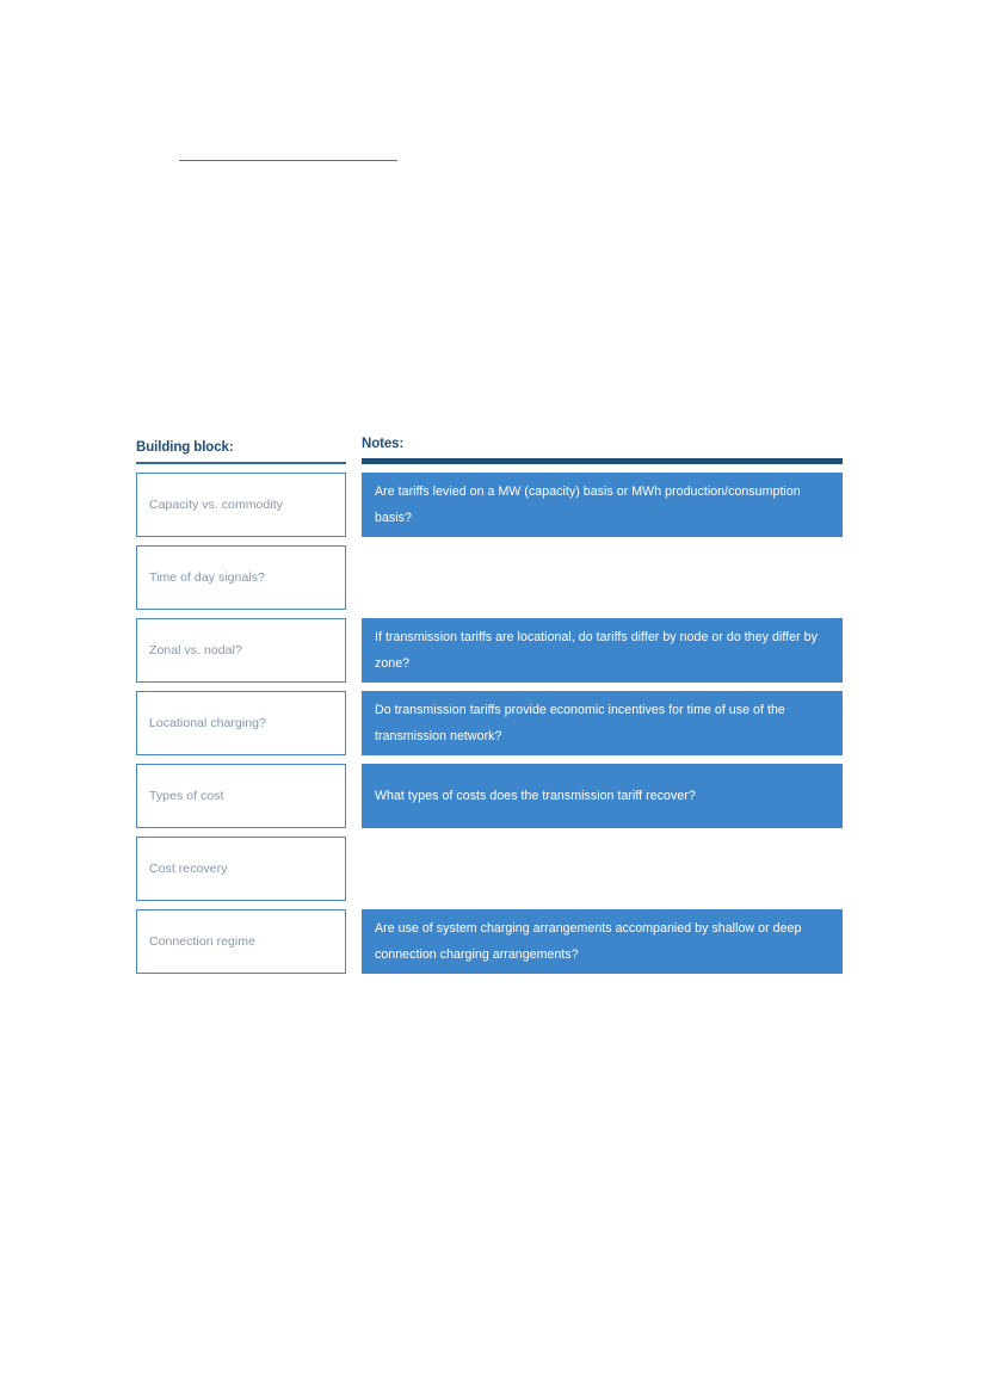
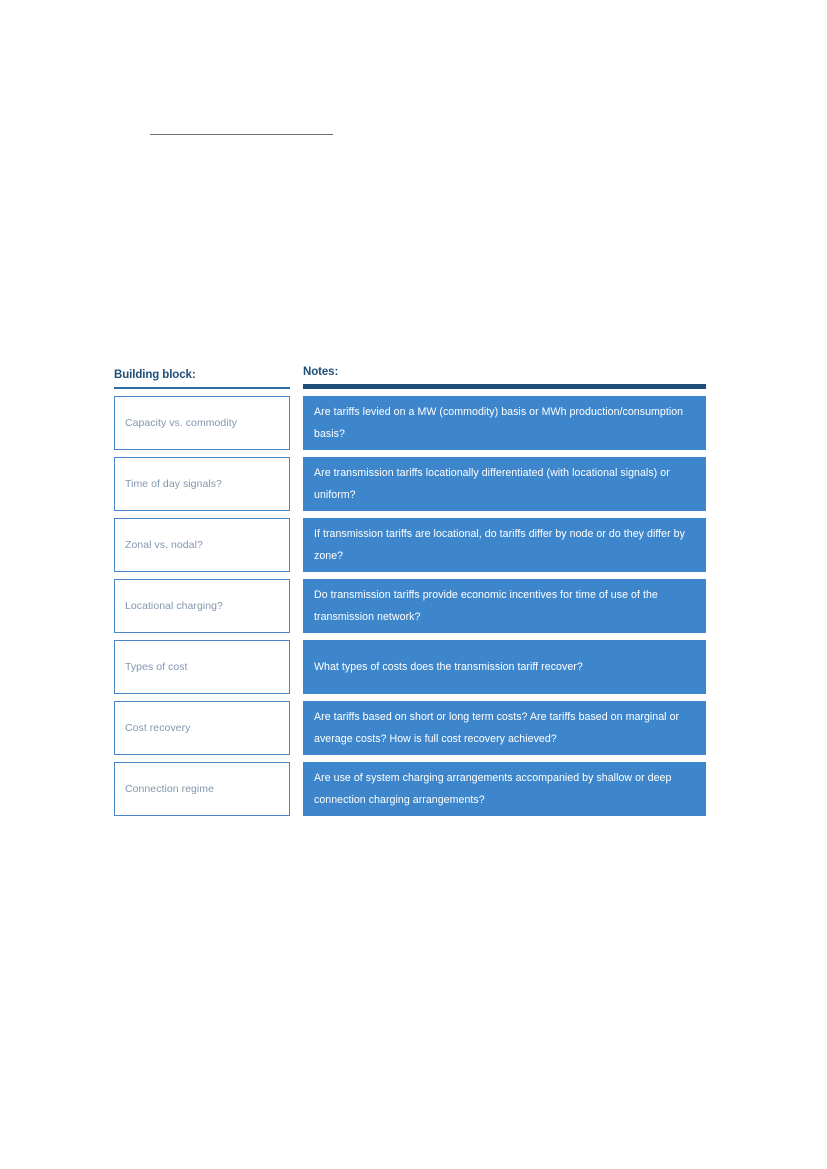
  Building block:
  Notes:
  Capacity vs. commodity
- Are tariffs levied on a MW (capacity) basis or MWh production/consumption basis?
+ Are tariffs levied on a MW (commodity) basis or MWh production/consumption basis?
  Time of day signals?
+ Are transmission tariffs locationally differentiated (with locational signals) or uniform?
  Zonal vs. nodal?
  If transmission tariffs are locational, do tariffs differ by node or do they differ by zone?
  Locational charging?
  Do transmission tariffs provide economic incentives for time of use of the transmission network?
  Types of cost
  What types of costs does the transmission tariff recover?
  Cost recovery
+ Are tariffs based on short or long term costs? Are tariffs based on marginal or average costs? How is full cost recovery achieved?
  Connection regime
  Are use of system charging arrangements accompanied by shallow or deep connection charging arrangements?
